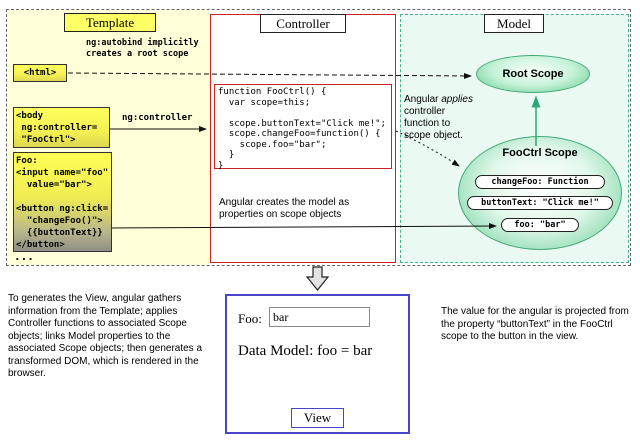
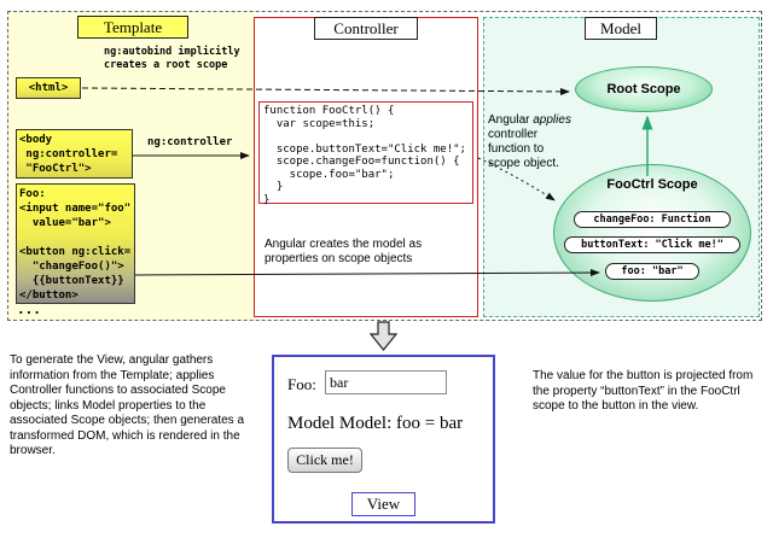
  Template
  Controller
  Model
  ng:autobind implicitly
  creates a root scope
  <html>
  <body
  ng:controller=
  "FooCtrl">
  ng:controller
  Foo:
  <input name="foo"
  value="bar">
  <button ng:click=
  "changeFoo()">
  {{buttonText}}
  </button>
  ...
  function FooCtrl() {
  var scope=this;
  scope.buttonText="Click me!";
  scope.changeFoo=function() {
  scope.foo="bar";
  }
  }
  Angular creates the model as
  properties on scope objects
  Angular applies
  controller
  function to
  scope object.
  Root Scope
  FooCtrl Scope
  changeFoo: Function
  buttonText: "Click me!"
  foo: "bar"
- To generates the View, angular gathers information from the Template; applies Controller functions to associated Scope objects; links Model properties to the associated Scope objects; then generates a transformed DOM, which is rendered in the browser.
+ To generate the View, angular gathers information from the Template; applies Controller functions to associated Scope objects; links Model properties to the associated Scope objects; then generates a transformed DOM, which is rendered in the browser.
  Foo:
  bar
- Data Model: foo = bar
+ Model Model: foo = bar
+ Click me!
  View
- The value for the angular is projected from the property “buttonText” in the FooCtrl scope to the button in the view.
+ The value for the button is projected from the property “buttonText” in the FooCtrl scope to the button in the view.
